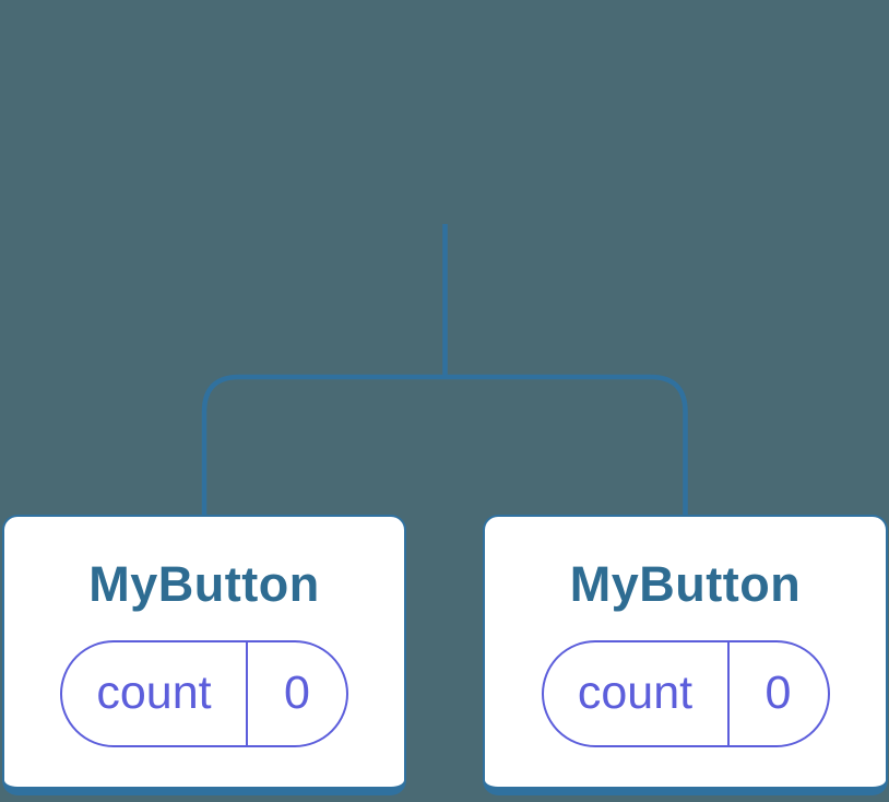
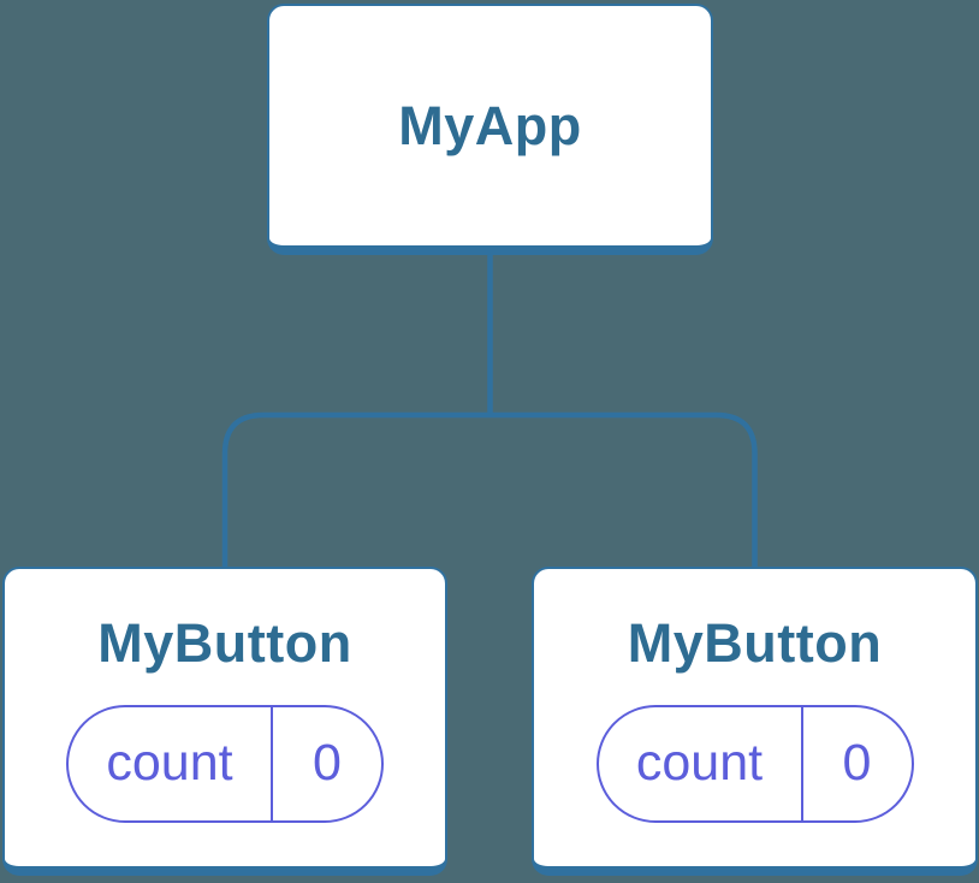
+ MyApp
  MyButton
  count
  0
  MyButton
  count
  0
